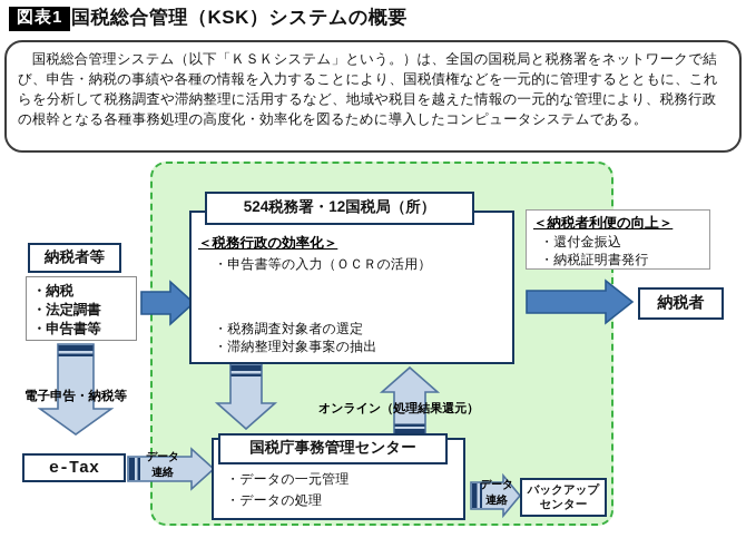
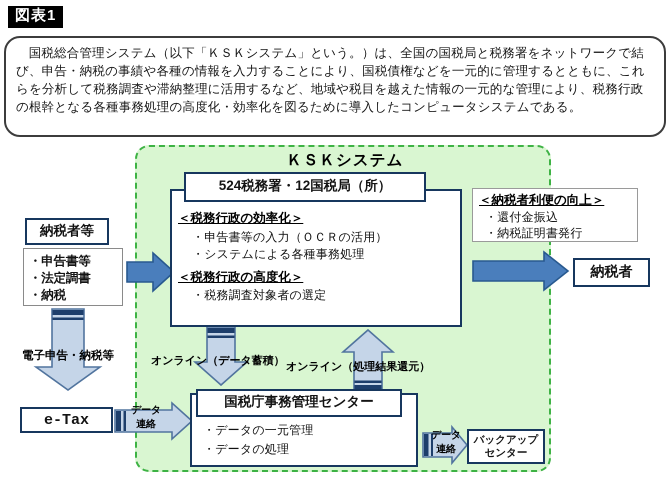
  図表1
- 国税総合管理（KSK）システムの概要
  国税総合管理システム（以下「ＫＳＫシステム」という。）は、全国の国税局と税務署をネットワークで結び、申告・納税の事績や各種の情報を入力することにより、国税債権などを一元的に管理するとともに、これらを分析して税務調査や滞納整理に活用するなど、地域や税目を越えた情報の一元的な管理により、税務行政の根幹となる各種事務処理の高度化・効率化を図るために導入したコンピュータシステムである。
+ ＫＳＫシステム
  524税務署・12国税局（所）
  ＜税務行政の効率化＞
  ・申告書等の入力（ＯＣＲの活用）
+ ・システムによる各種事務処理
+ ＜税務行政の高度化＞
  ・税務調査対象者の選定
- ・滞納整理対象事案の抽出
  納税者等
- ・納税
+ ・申告書等
  ・法定調書
- ・申告書等
+ ・納税
  ＜納税者利便の向上＞
  ・還付金振込
  ・納税証明書発行
  納税者
  e-Tax
  国税庁事務管理センター
  ・データの一元管理
  ・データの処理
  バックアップ
  センター
  電子申告・納税等
+ オンライン（データ蓄積）
  オンライン（処理結果還元）
  データ
  連絡
  データ
  連絡
